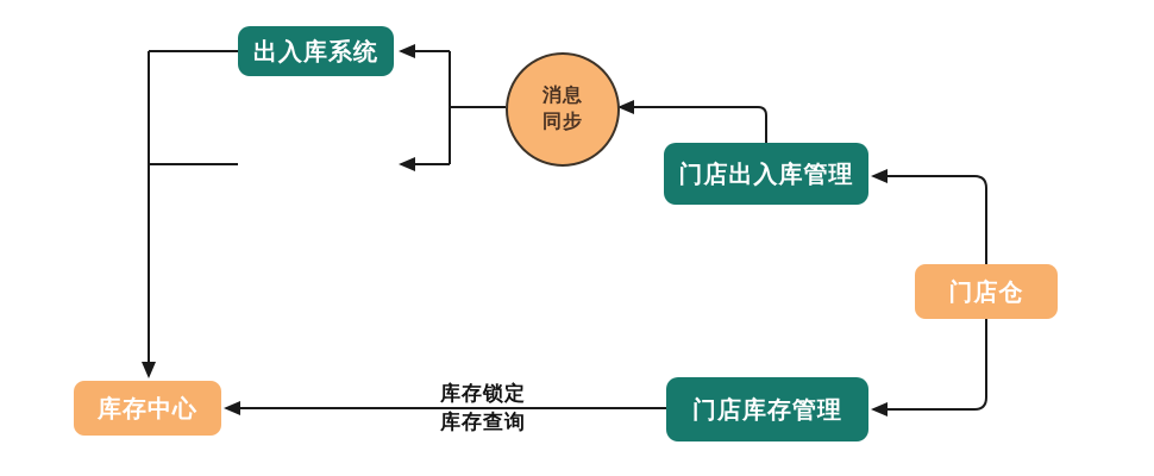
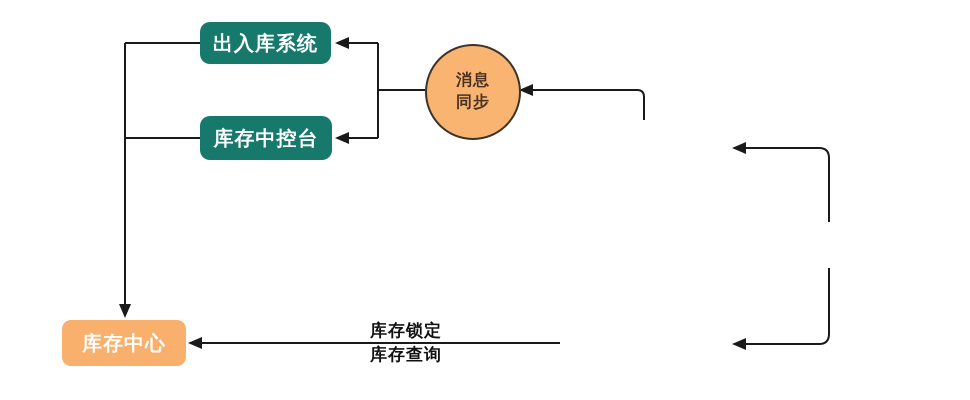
  出入库系统
+ 库存中控台
  消息
  同步
- 门店出入库管理
- 门店仓
- 门店库存管理
  库存中心
  库存锁定
  库存查询
